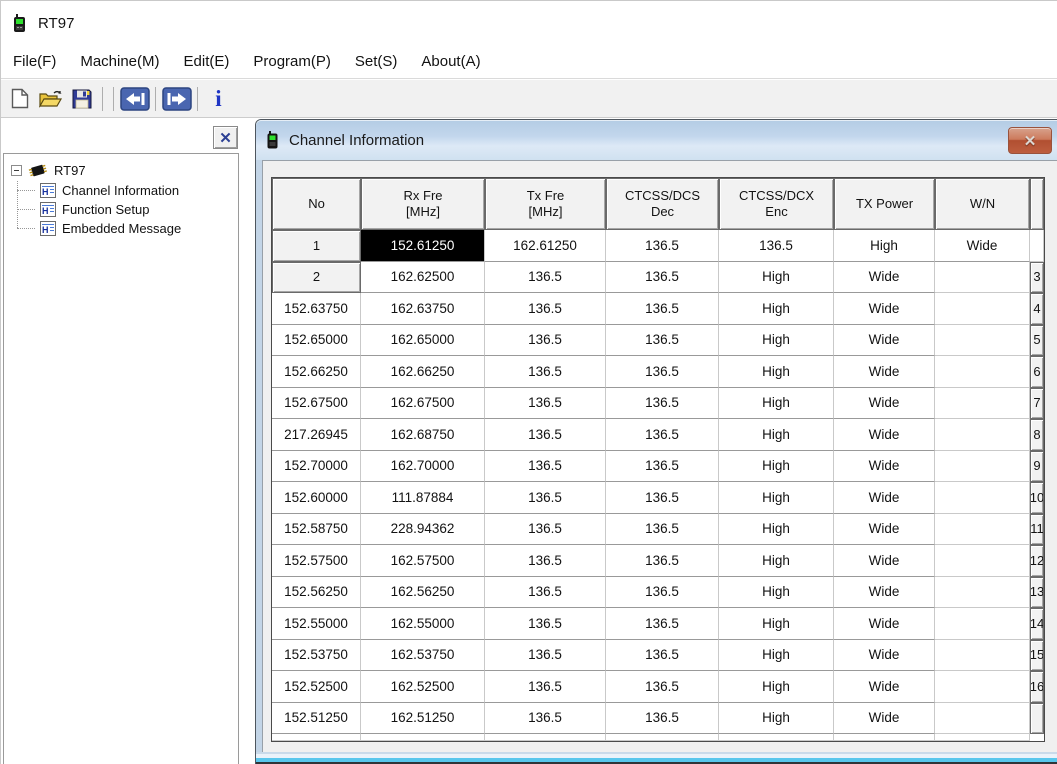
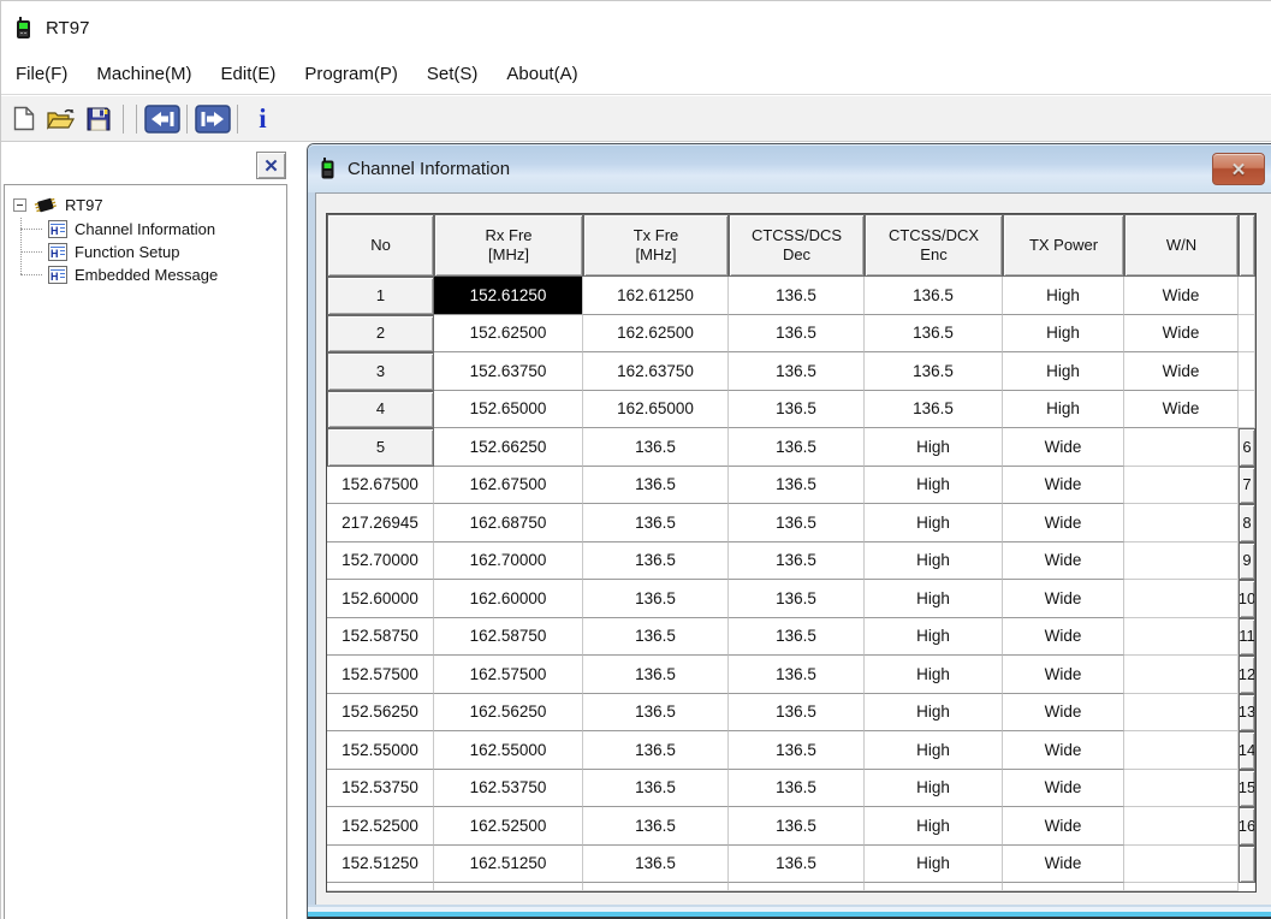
  RT97
  File(F)
  Machine(M)
  Edit(E)
  Program(P)
  Set(S)
  About(A)
  i
  ✕
  RT97
  H
  Channel Information
  H
  Function Setup
  H
  Embedded Message
  Channel Information
  ✕
  No
  Rx Fre
  [MHz]
  Tx Fre
  [MHz]
  CTCSS/DCS
  Dec
  CTCSS/DCX
  Enc
  TX Power
  W/N
  1
  152.61250
  162.61250
  136.5
  136.5
  High
  Wide
  2
+ 152.62500
  162.62500
  136.5
  136.5
  High
  Wide
  3
  152.63750
  162.63750
  136.5
  136.5
  High
  Wide
  4
  152.65000
  162.65000
  136.5
  136.5
  High
  Wide
  5
  152.66250
- 162.66250
  136.5
  136.5
  High
  Wide
  6
  152.67500
  162.67500
  136.5
  136.5
  High
  Wide
  7
  217.26945
  162.68750
  136.5
  136.5
  High
  Wide
  8
  152.70000
  162.70000
  136.5
  136.5
  High
  Wide
  9
  152.60000
- 111.87884
+ 162.60000
  136.5
  136.5
  High
  Wide
  10
  152.58750
- 228.94362
+ 162.58750
  136.5
  136.5
  High
  Wide
  11
  152.57500
  162.57500
  136.5
  136.5
  High
  Wide
  12
  152.56250
  162.56250
  136.5
  136.5
  High
  Wide
  13
  152.55000
  162.55000
  136.5
  136.5
  High
  Wide
  14
  152.53750
  162.53750
  136.5
  136.5
  High
  Wide
  15
  152.52500
  162.52500
  136.5
  136.5
  High
  Wide
  16
  152.51250
  162.51250
  136.5
  136.5
  High
  Wide
